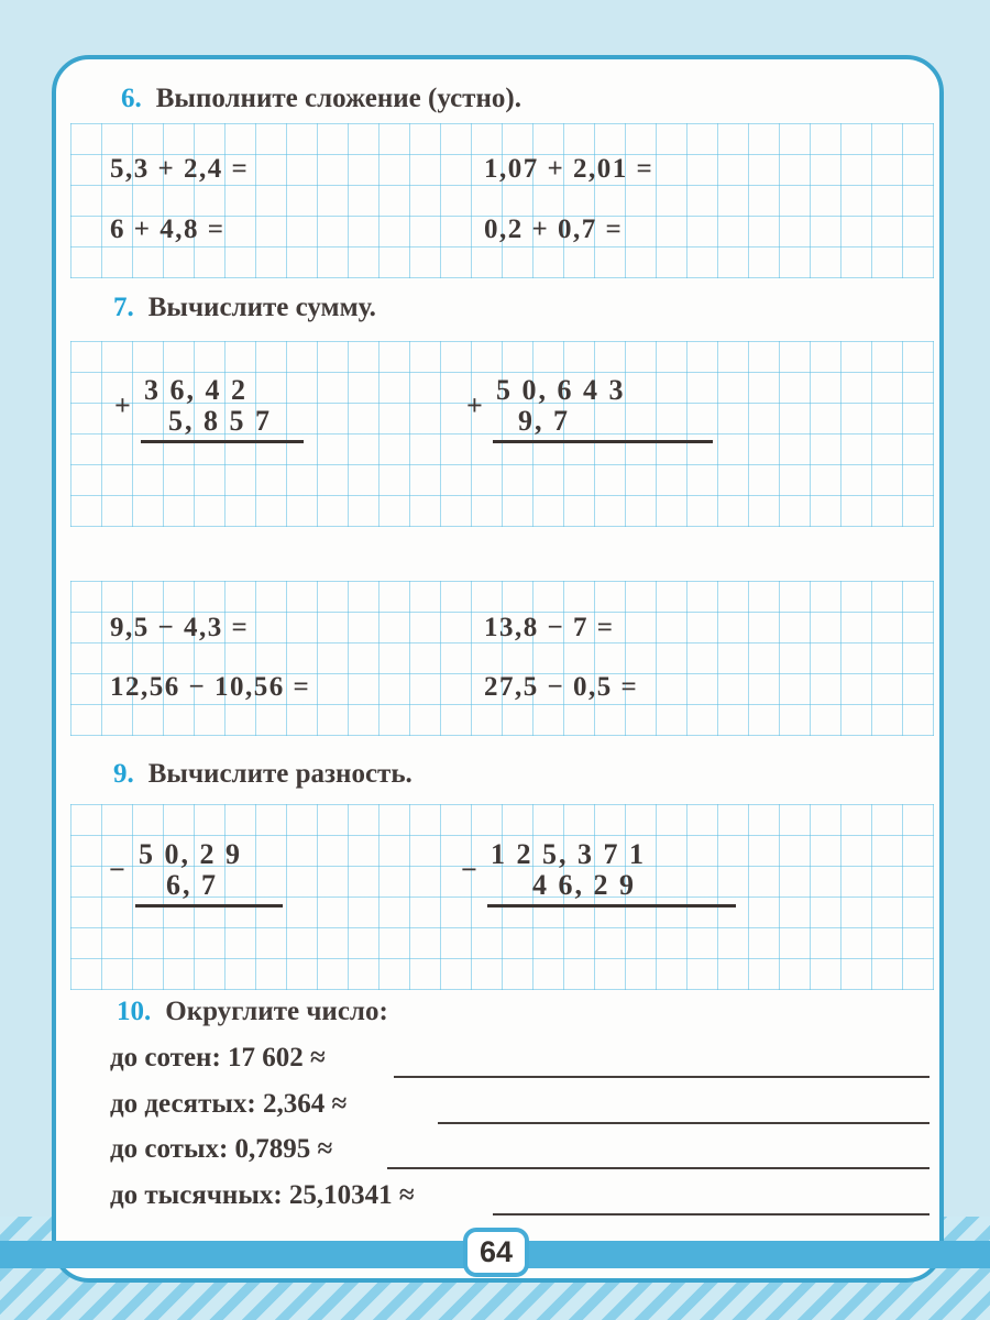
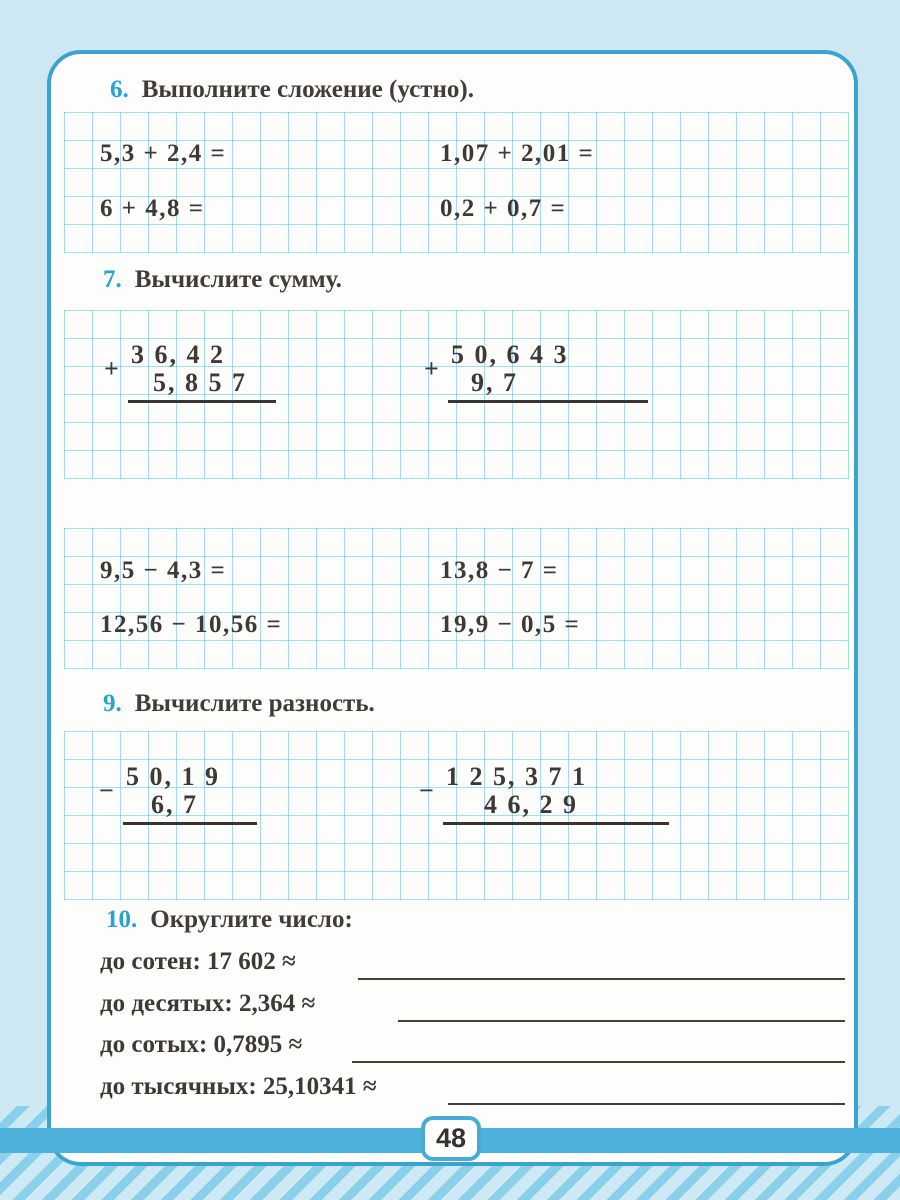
  6. Выполните сложение (устно).
  5,3 + 2,4 =
  6 + 4,8 =
  1,07 + 2,01 =
  0,2 + 0,7 =
  7. Вычислите сумму.
  +
  3 6, 4 2
  5, 8 5 7
  +
  5 0, 6 4 3
  9, 7
  9,5 − 4,3 =
  12,56 − 10,56 =
  13,8 − 7 =
- 27,5 − 0,5 =
+ 19,9 − 0,5 =
  9. Вычислите разность.
  −
- 5 0, 2 9
+ 5 0, 1 9
  6, 7
  −
  1 2 5, 3 7 1
  4 6, 2 9
  10. Округлите число:
  до сотен: 17 602 ≈
  до десятых: 2,364 ≈
  до сотых: 0,7895 ≈
  до тысячных: 25,10341 ≈
- 64
+ 48
